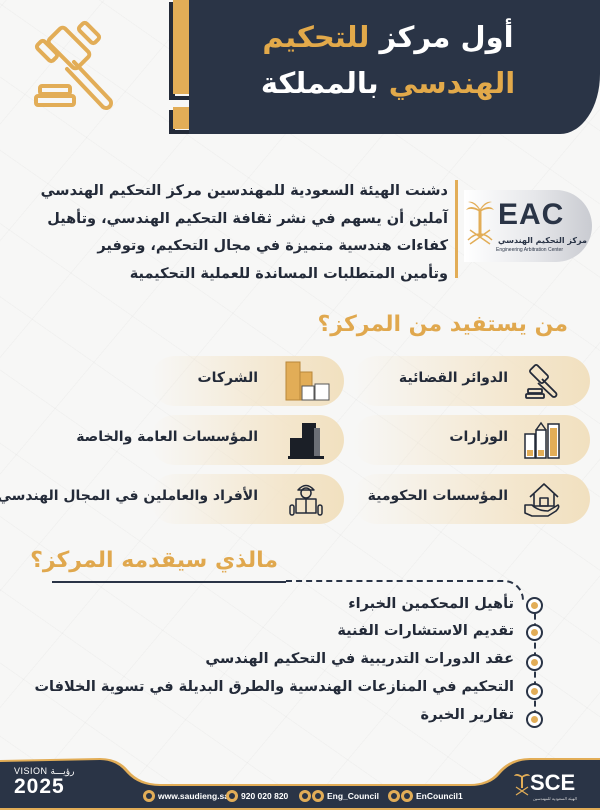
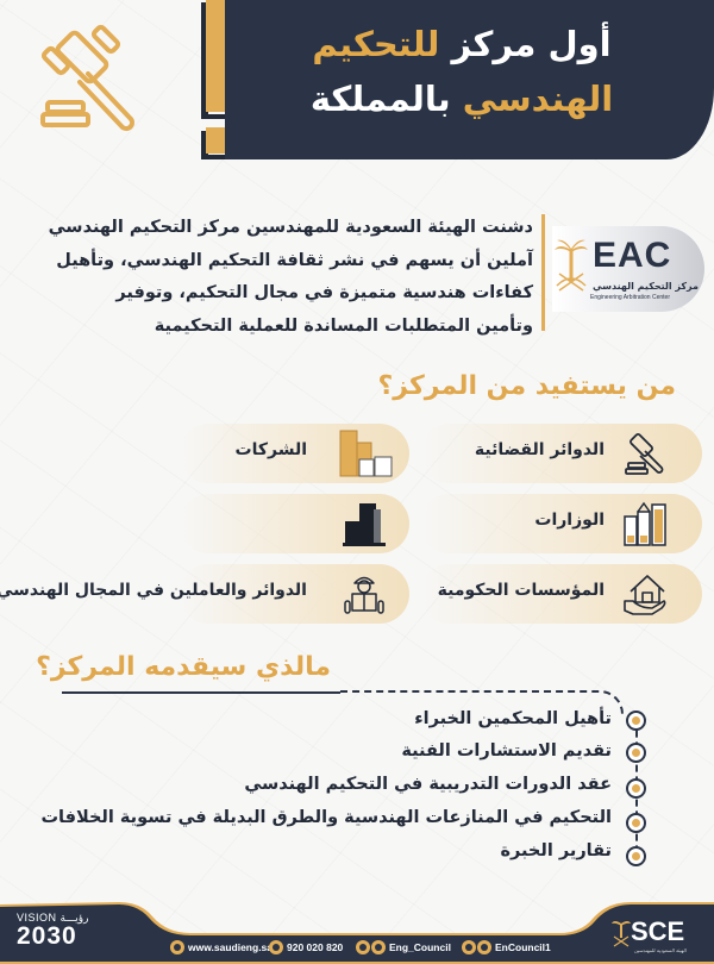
  أول مركز للتحكيم
  الهندسي بالمملكة
  EAC
  مركز التحكيم الهندسي
  دشنت الهيئة السعودية للمهندسين مركز التحكيم الهندسي
  آملين أن يسهم في نشر ثقافة التحكيم الهندسي، وتأهيل
  كفاءات هندسية متميزة في مجال التحكيم، وتوفير
  وتأمين المتطلبات المساندة للعملية التحكيمية
  من يستفيد من المركز؟
  الدوائر القضائية
  الوزارات
  المؤسسات الحكومية
  الشركات
- المؤسسات العامة والخاصة
- الأفراد والعاملين في المجال الهندسي
+ الدوائر والعاملين في المجال الهندسي
  مالذي سيقدمه المركز؟
  تأهيل المحكمين الخبراء
  تقديم الاستشارات الفنية
  عقد الدورات التدريبية في التحكيم الهندسي
  التحكيم في المنازعات الهندسية والطرق البديلة في تسوية الخلافات
  تقارير الخبرة
  VISION رؤيـــة
- 2025
+ 2030
  www.saudieng.s
  920 020 820
  Eng_Council
  EnCouncil1
  SCE
